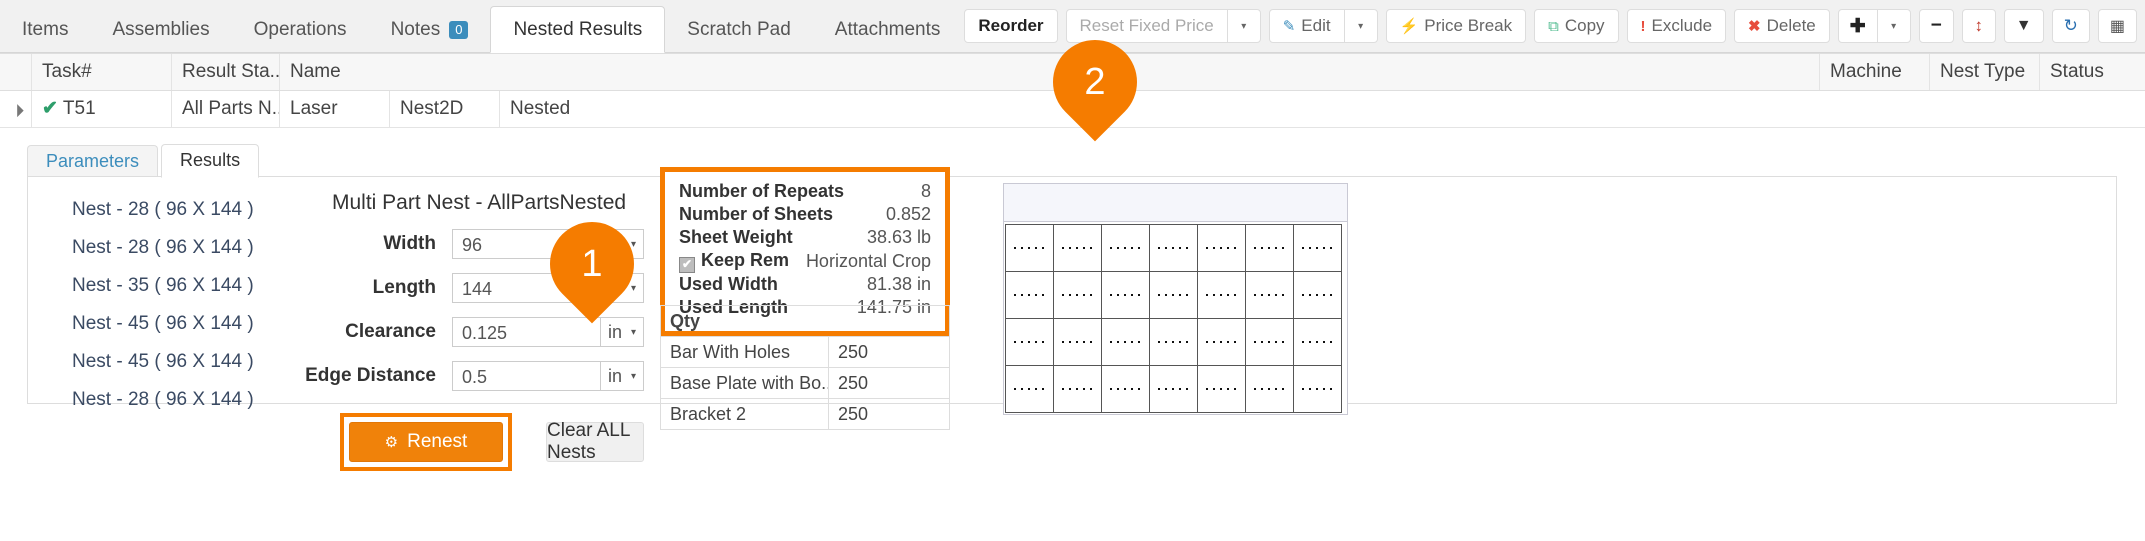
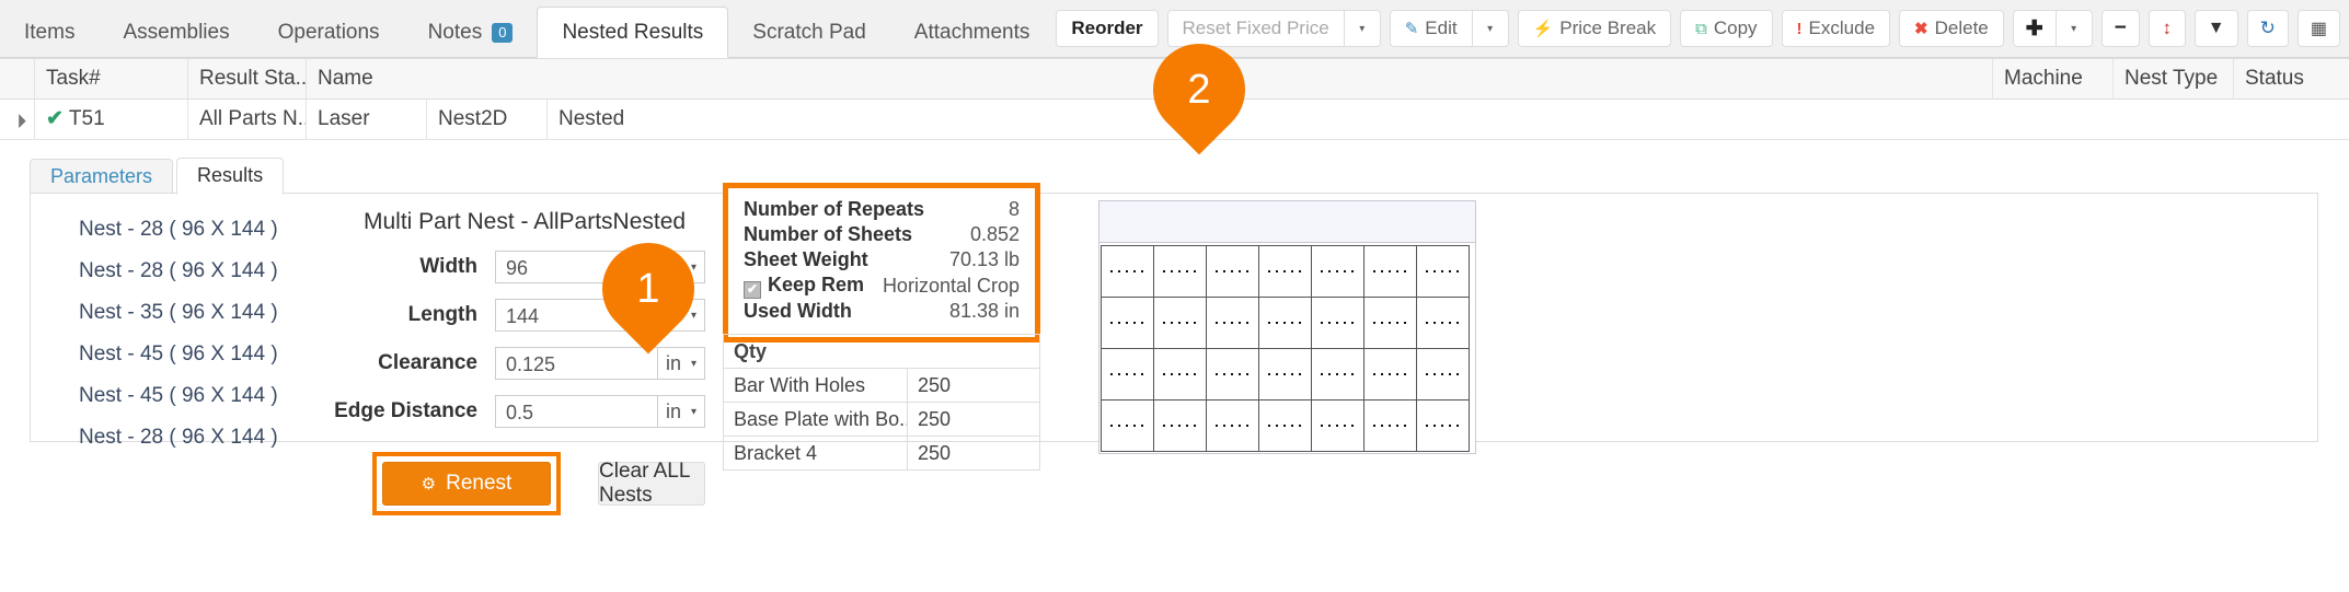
  Items
  Assemblies
  Operations
  Notes
  0
  Nested Results
  Scratch Pad
  Attachments
  Reorder
  Reset Fixed Price
  ▾
  ✎
  Edit
  ▾
  ⚡
  Price Break
  ⧉
  Copy
  !
  Exclude
  ✖
  Delete
  ✚
  ▾
  −
  ↕
  ▼
  ↻
  ▦
  Task#
  Result Sta..
  Name
  Machine
  Nest Type
  Status
  ✔ T51
  All Parts N..
  Laser
  Nest2D
  Nested
  Parameters
  Results
  Nest - 28 ( 96 X 144 )
  Nest - 28 ( 96 X 144 )
  Nest - 35 ( 96 X 144 )
  Nest - 45 ( 96 X 144 )
  Nest - 45 ( 96 X 144 )
  Nest - 28 ( 96 X 144 )
  Multi Part Nest - AllPartsNested
  Width
  96
  ▾
  Length
  144
  ▾
  Clearance
  0.125
  in
  ▾
  Edge Distance
  0.5
  in
  ▾
  ⚙
  Renest
  Clear ALL Nests
  Number of Repeats
  8
  Number of Sheets
  0.852
  Sheet Weight
- 38.63 lb
+ 70.13 lb
  ✔ Keep Rem
  Horizontal Crop
  Used Width
  81.38 in
- Used Length
- 141.75 in
  Qty
  Bar With Holes
  250
  Base Plate with Bo..
  250
- Bracket 2
+ Bracket 4
  250
